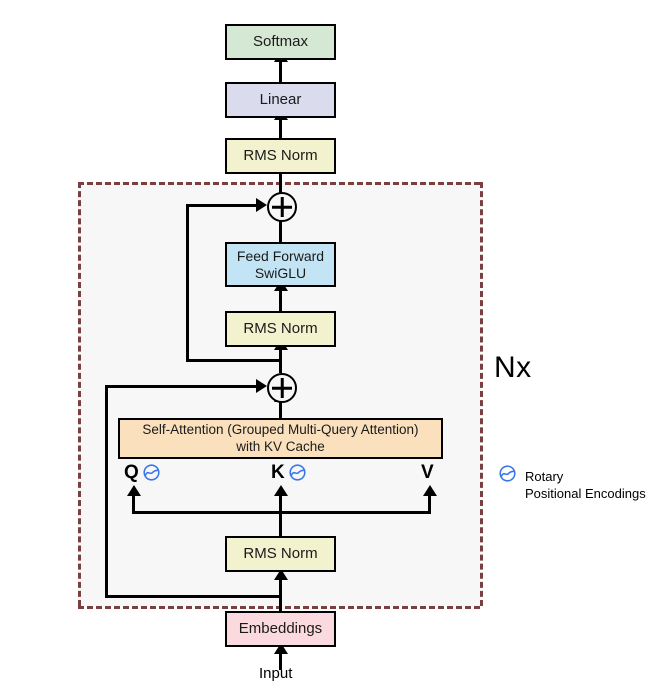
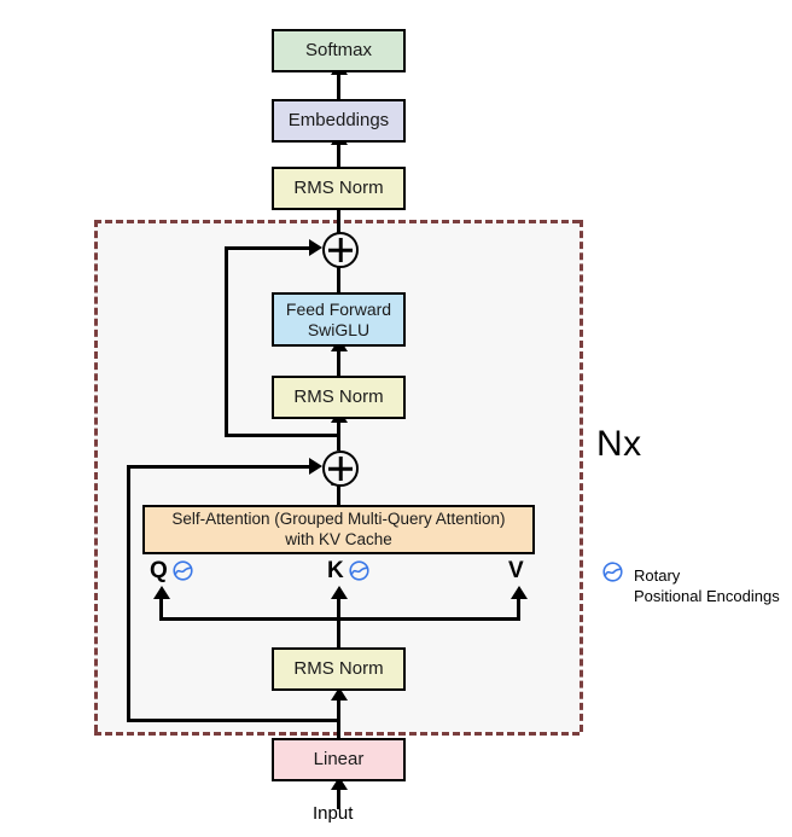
  Softmax
- Linear
+ Embeddings
  RMS Norm
  Feed Forward
  SwiGLU
  RMS Norm
  Self-Attention (Grouped Multi-Query Attention)
  with KV Cache
  RMS Norm
- Embeddings
+ Linear
  Q
  K
  V
  Nx
  Rotary
  Positional Encodings
  Input
